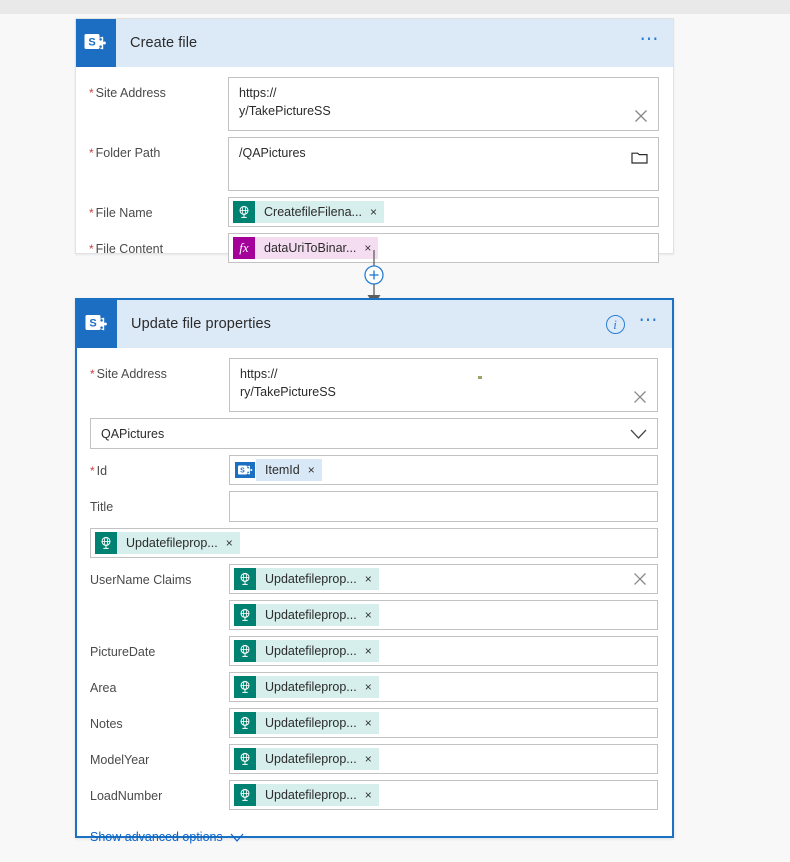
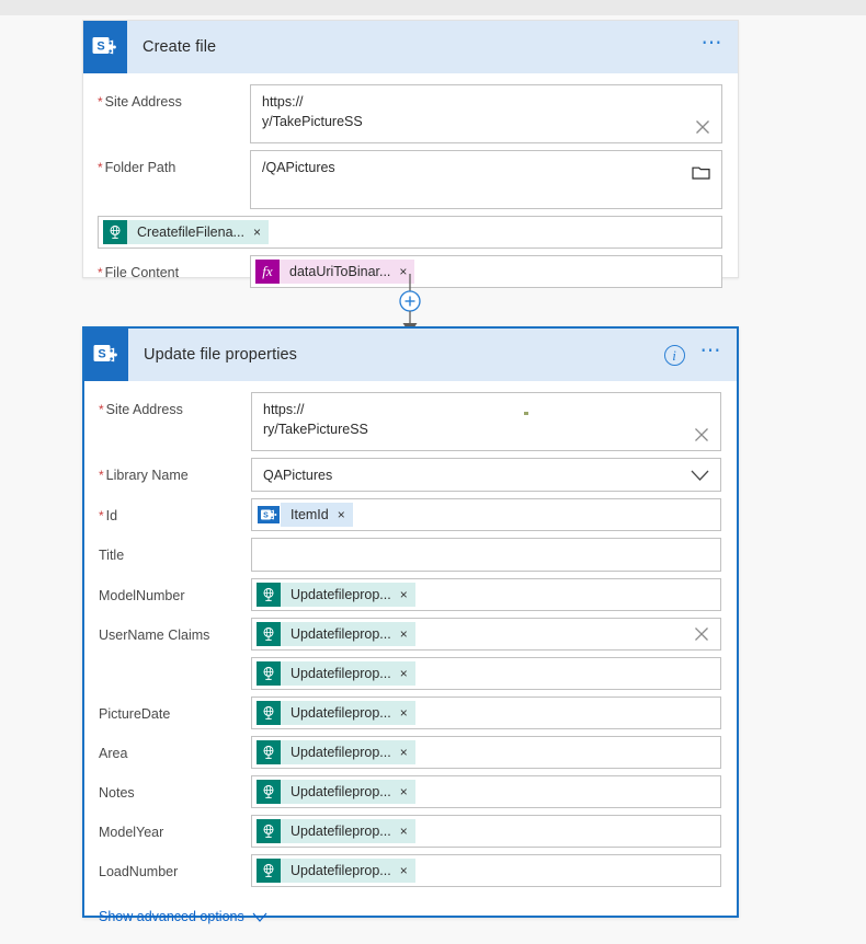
  S
  Create file
  ⋯
  * Site Address
  https://
  y/TakePictureSS
  * Folder Path
  /QAPictures
- * File Name
  CreatefileFilena...
  ×
  * File Content
  fx
  dataUriToBinar...
  ×
  S
  Update file properties
  i
  ⋯
  * Site Address
  https://
  ry/TakePictureSS
+ * Library Name
  QAPictures
  * Id
  ItemId
  ×
  Title
+ ModelNumber
  Updatefileprop...
  ×
  UserName Claims
  Updatefileprop...
  ×
  Updatefileprop...
  ×
  PictureDate
  Updatefileprop...
  ×
  Area
  Updatefileprop...
  ×
  Notes
  Updatefileprop...
  ×
  ModelYear
  Updatefileprop...
  ×
  LoadNumber
  Updatefileprop...
  ×
  Show advanced options
